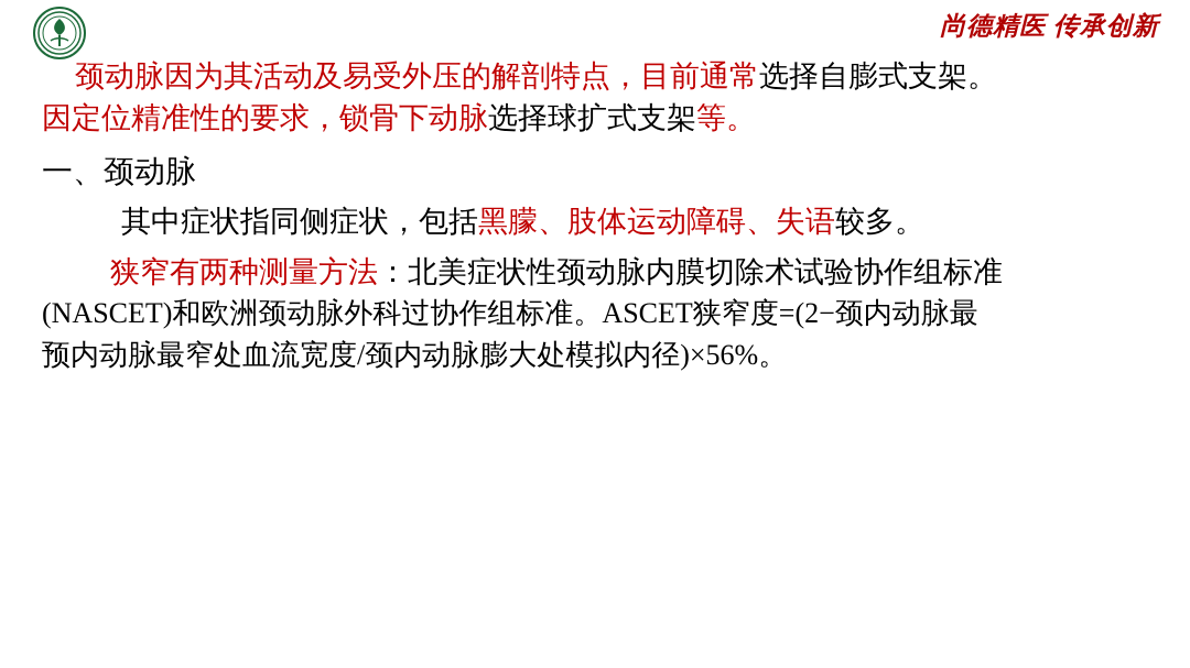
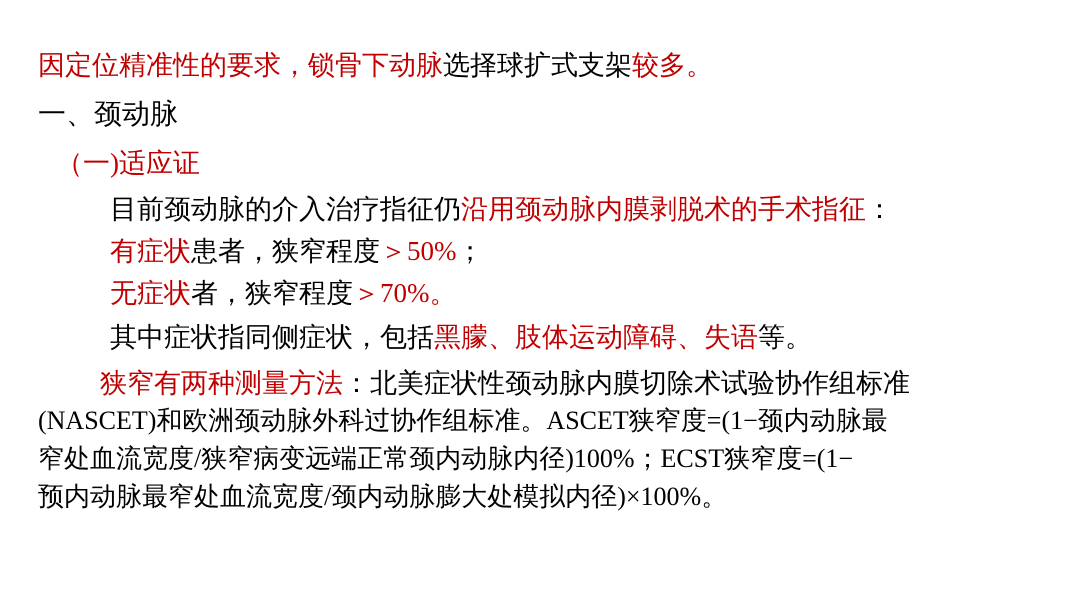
- 尚德精医 传承创新
- 颈动脉因为其活动及易受外压的解剖特点，目前通常选择自膨式支架。
- 因定位精准性的要求，锁骨下动脉选择球扩式支架等。
+ 因定位精准性的要求，锁骨下动脉选择球扩式支架较多。
  一、颈动脉
+ （一)适应证
+ 目前颈动脉的介入治疗指征仍沿用颈动脉内膜剥脱术的手术指征：
+ 有症状患者，狭窄程度＞50%；
+ 无症状者，狭窄程度＞70%。
- 其中症状指同侧症状，包括黑朦、肢体运动障碍、失语较多。
+ 其中症状指同侧症状，包括黑朦、肢体运动障碍、失语等。
  狭窄有两种测量方法：北美症状性颈动脉内膜切除术试验协作组标准
- (NASCET)和欧洲颈动脉外科过协作组标准。ASCET狭窄度=(2−颈内动脉最
+ (NASCET)和欧洲颈动脉外科过协作组标准。ASCET狭窄度=(1−颈内动脉最
+ 窄处血流宽度/狭窄病变远端正常颈内动脉内径)100%；ECST狭窄度=(1−
- 预内动脉最窄处血流宽度/颈内动脉膨大处模拟内径)×56%。
+ 预内动脉最窄处血流宽度/颈内动脉膨大处模拟内径)×100%。
